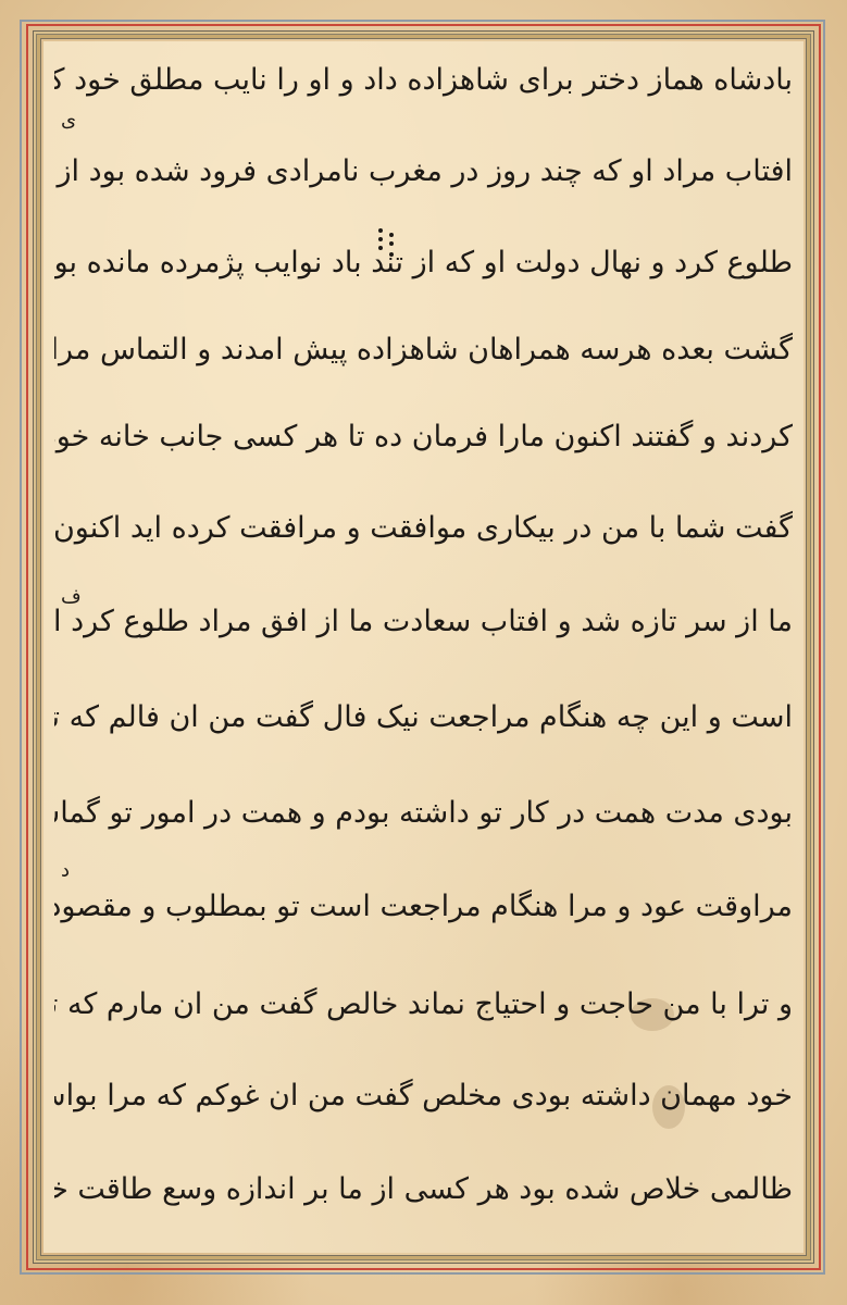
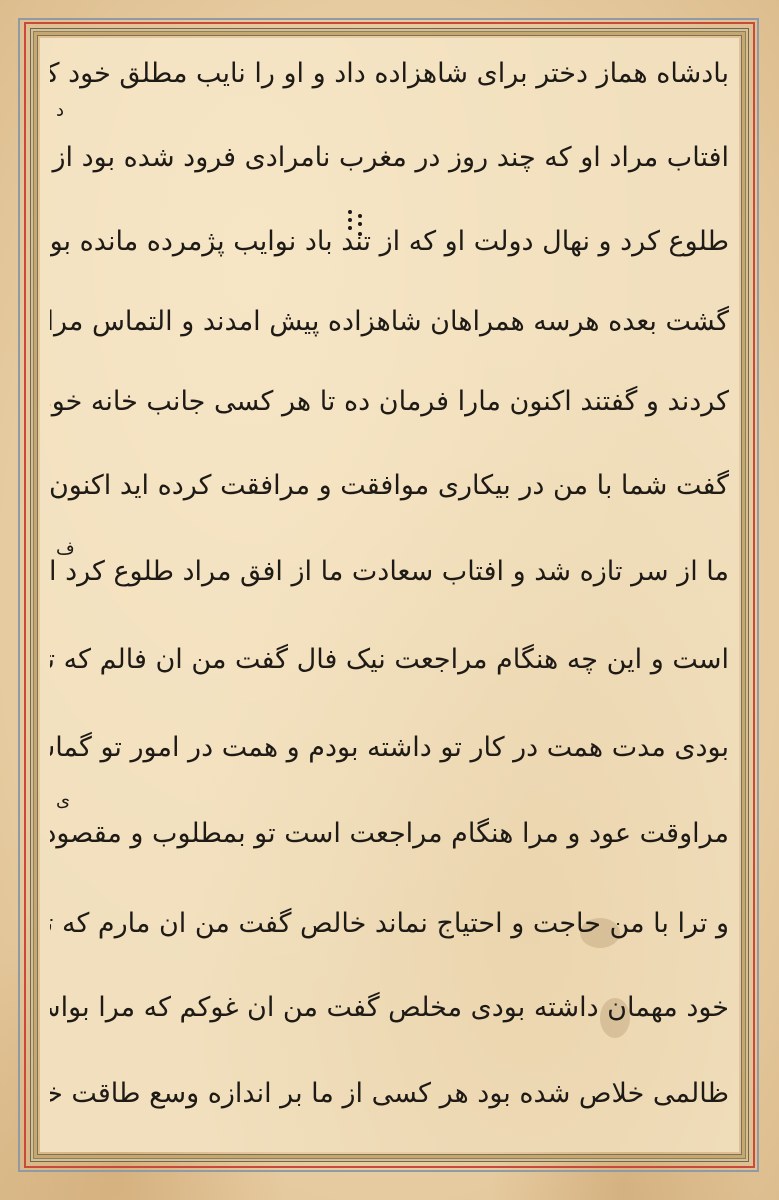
  بادشاه هماز دختر برای شاهزاده داد و او را نایب مطلق خود ک
  افتاب مراد او که چند روز در مغرب نامرادی فرود شده بود از
  طلوع کرد و نهال دولت او که از تند باد نوایب پژمرده مانده بو
  گشت بعده هرسه همراهان شاهزاده پیش امدند و التماس مرا
  کردند و گفتند اکنون مارا فرمان ده تا هر کسی جانب خانه خو
  گفت شما با من در بیکاری موافقت و مرافقت کرده اید اکنون
  ما از سر تازه شد و افتاب سعادت ما از افق مراد طلوع کرد ا
  است و این چه هنگام مراجعت نیک فال گفت من ان فالم که ت
  بودی مدت همت در کار تو داشته بودم و همت در امور تو گما
  مراوقت عود و مرا هنگام مراجعت است تو بمطلوب و مقصود
  و ترا با من حاجت و احتیاج نماند خالص گفت من ان مارم که ت
  خود مهمان داشته بودی مخلص گفت من ان غوکم که مرا بواس
  ظالمی خلاص شده بود هر کسی از ما بر اندازه وسع طاقت خ
- ی
+ د
  ف
- د
+ ی
